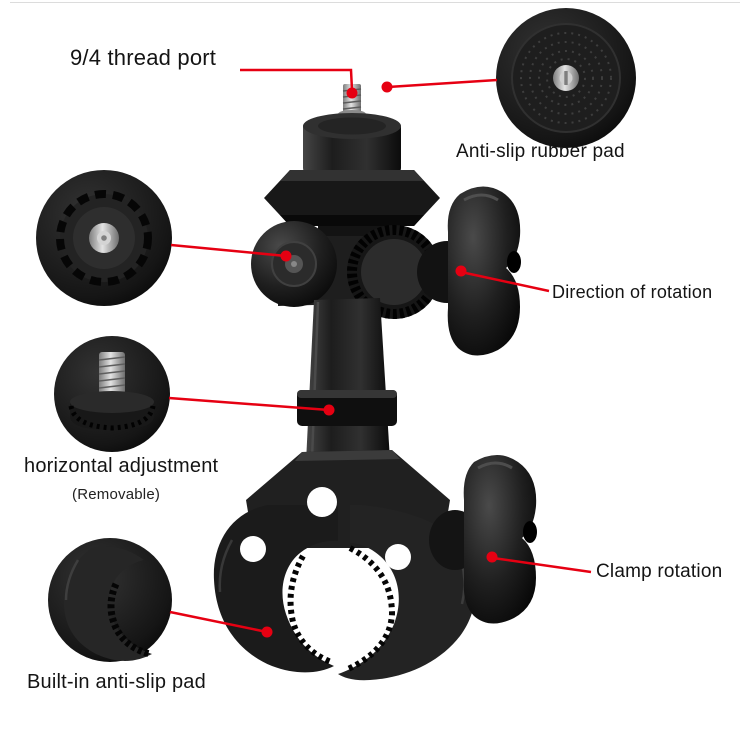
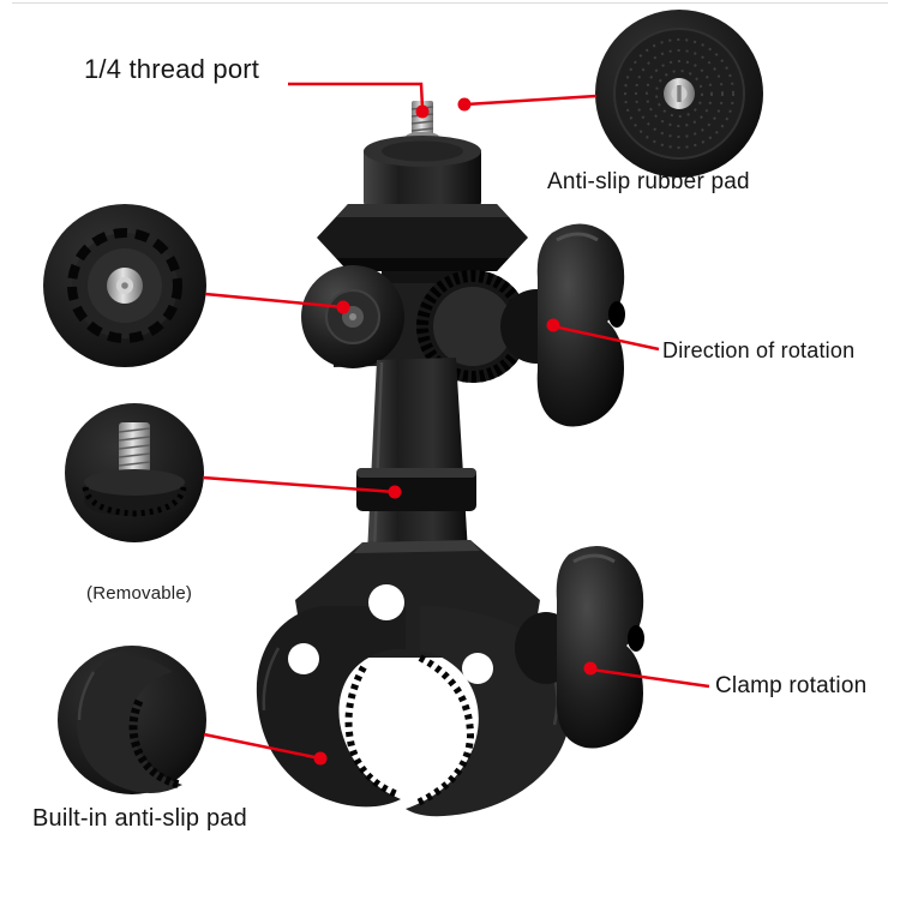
- 9/4 thread port
+ 1/4 thread port
  Anti-slip rubber pad
  Direction of rotation
- horizontal adjustment
  (Removable)
  Clamp rotation
  Built-in anti-slip pad
